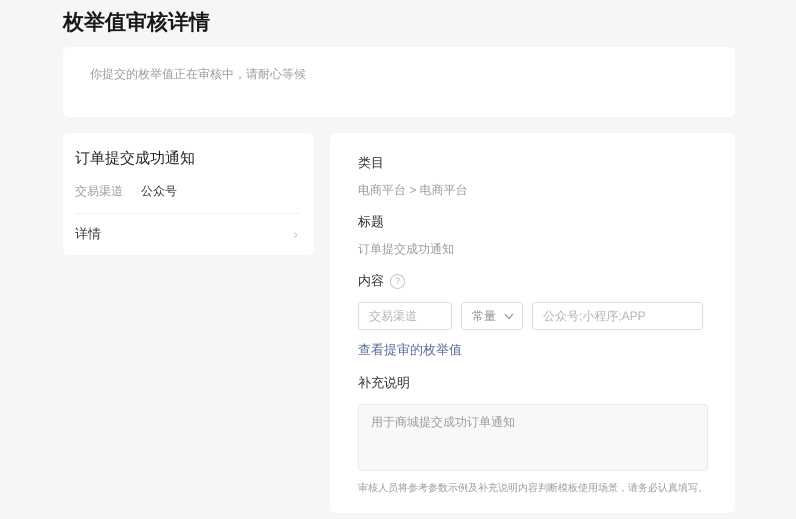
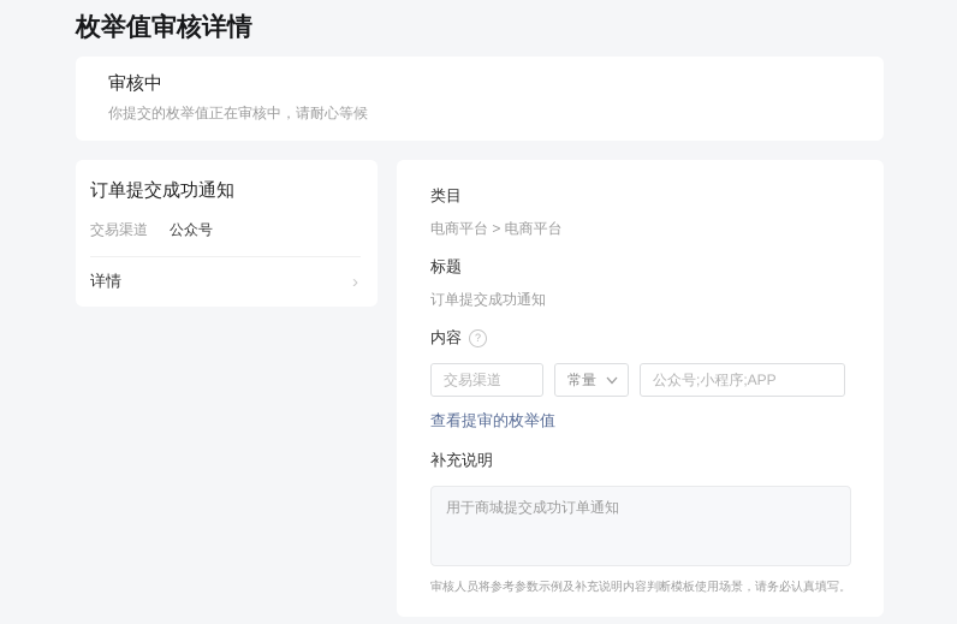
  枚举值审核详情
+ 审核中
  你提交的枚举值正在审核中，请耐心等候
  订单提交成功通知
  交易渠道
  公众号
  详情
  ›
  类目
  电商平台 > 电商平台
  标题
  订单提交成功通知
  内容
  ?
  交易渠道
  常量
  公众号;小程序;APP
  查看提审的枚举值
  补充说明
  用于商城提交成功订单通知
  审核人员将参考参数示例及补充说明内容判断模板使用场景，请务必认真填写。
